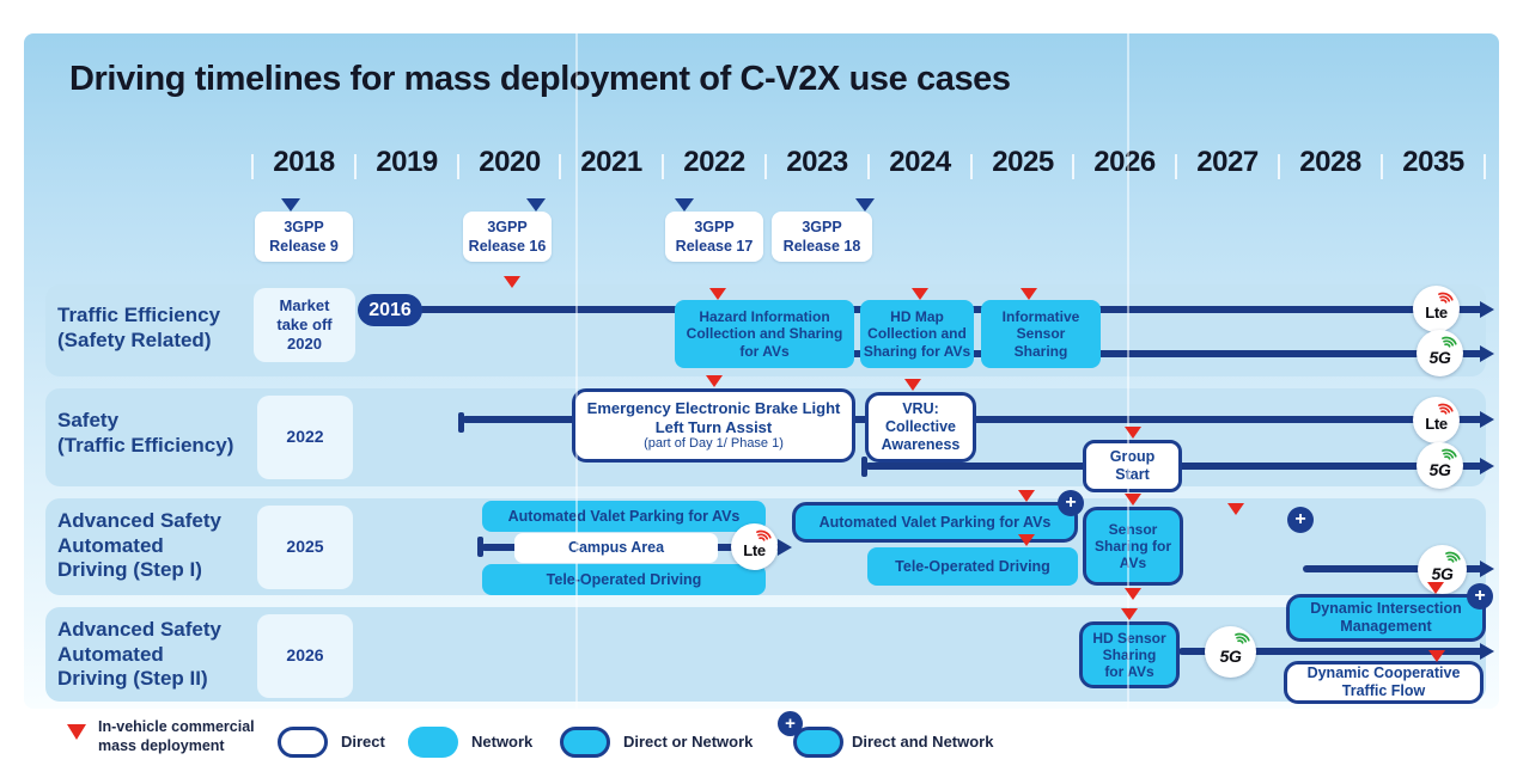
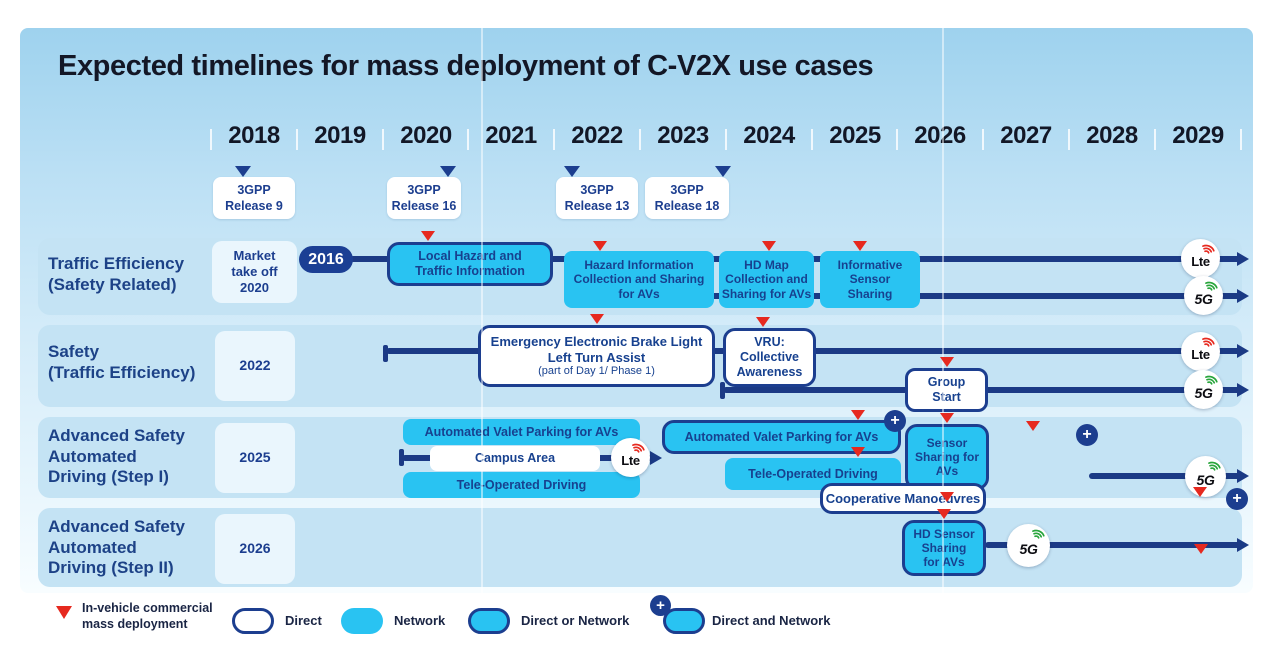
- Driving timelines for mass deployment of C-V2X use cases
+ Expected timelines for mass deployment of C-V2X use cases
  2018
  2019
  2020
  2021
  2022
  2023
  2024
  2025
  2026
  2027
  2028
- 2035
+ 2029
  3GPP
  Release 9
  3GPP
  Release 16
  3GPP
- Release 17
+ Release 13
  3GPP
  Release 18
  Traffic Efficiency
  (Safety Related)
  Safety
  (Traffic Efficiency)
  Advanced Safety
  Automated
  Driving (Step I)
  Advanced Safety
  Automated
  Driving (Step II)
  Market
  take off
  2020
  2022
  2025
  2026
  2016
+ Local Hazard and
+ Traffic Information
  Hazard Information
  Collection and Sharing
  for AVs
  HD Map
  Collection and
  Sharing for AVs
  Informative
  Sensor
  Sharing
  Emergency Electronic Brake Light
  Left Turn Assist
  (part of Day 1/ Phase 1)
  VRU:
  Collective
  Awareness
  Group
  Start
  Automated Valet Parking for AVs
  Campus Area
  Tele-Operated Driving
  Automated Valet Parking for AVs
  +
  Tele-Operated Driving
  Sensor
  Sharing for
  AVs
  +
+ Cooperative Manoeuvres
  HD Sensor
  Sharing
  for AVs
- Dynamic Intersection
- Management
  +
- Dynamic Cooperative
- Traffic Flow
  Lte
  5G
  Lte
  5G
  Lte
  5G
  5G
  In-vehicle commercial
  mass deployment
  Direct
  Network
  Direct or Network
  +
  Direct and Network
